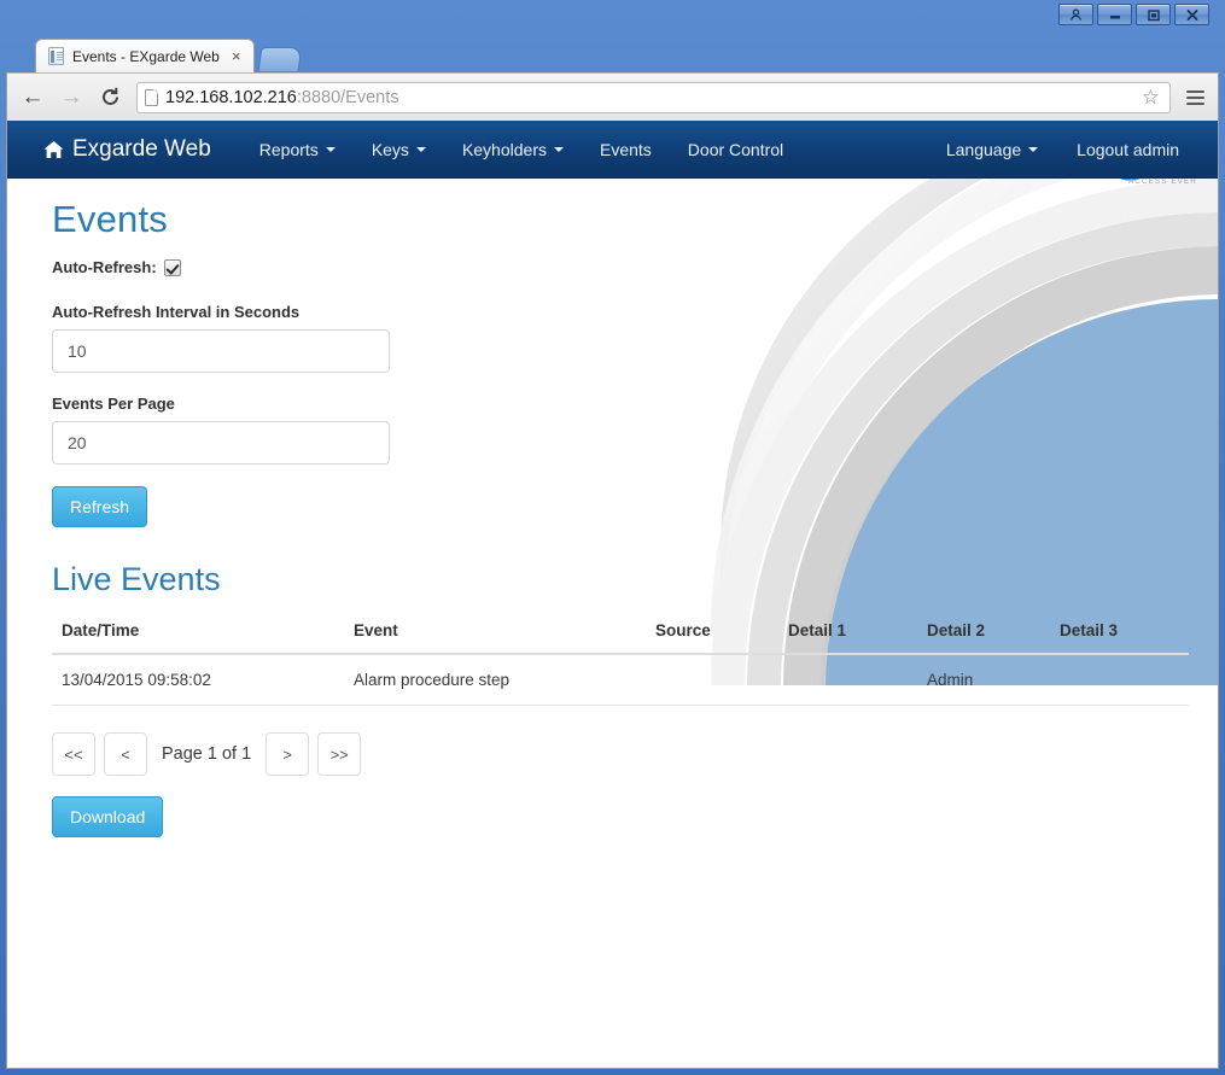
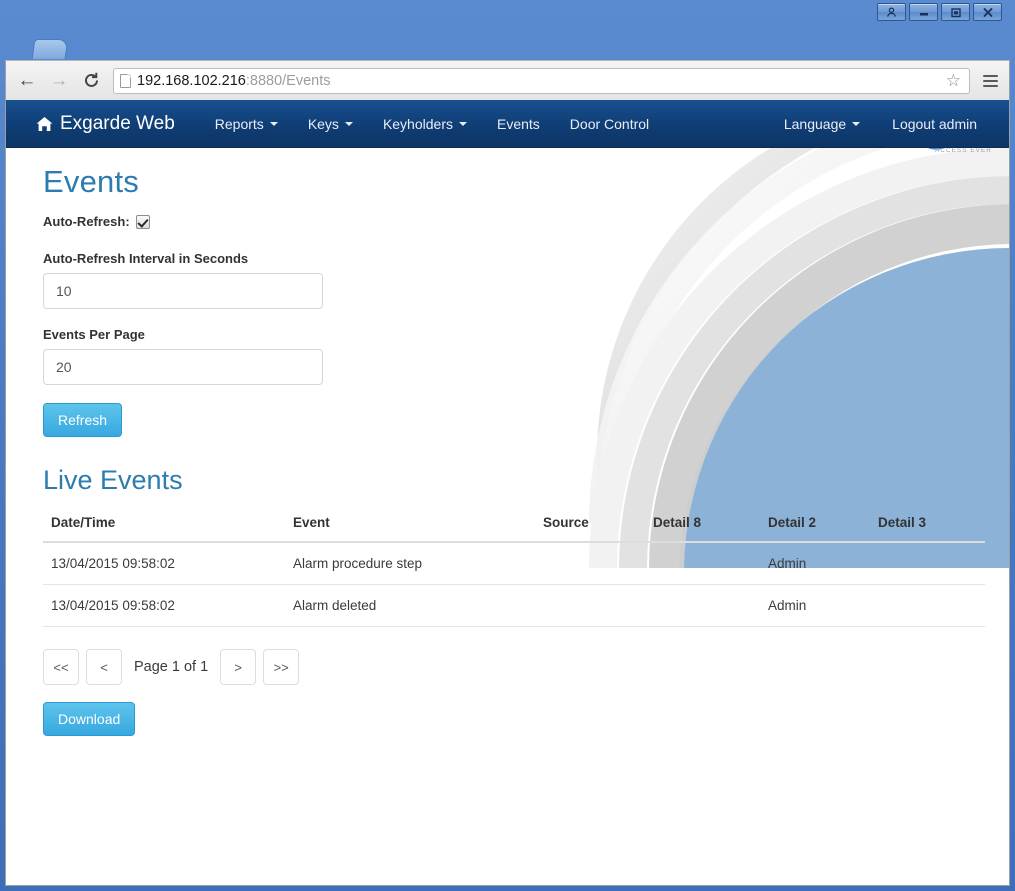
- Events - EXgarde Web
- ×
  ←
  →
  192.168.102.216:8880/Events
  ☆
  Exgarde Web
  Reports
  Keys
  Keyholders
  Events
  Door Control
  Language
  Logout admin
  Events
  Auto-Refresh:
  Auto-Refresh Interval in Seconds
  10
  Events Per Page
  20
  Refresh
  Live Events
- Date/Time	Event	Source	Detail 1	Detail 2	Detail 3
+ Date/Time	Event	Source	Detail 8	Detail 2	Detail 3
  13/04/2015 09:58:02	Alarm procedure step			Admin
+ 13/04/2015 09:58:02	Alarm deleted			Admin
  <<
  <
  Page 1 of 1
  >
  >>
  Download
